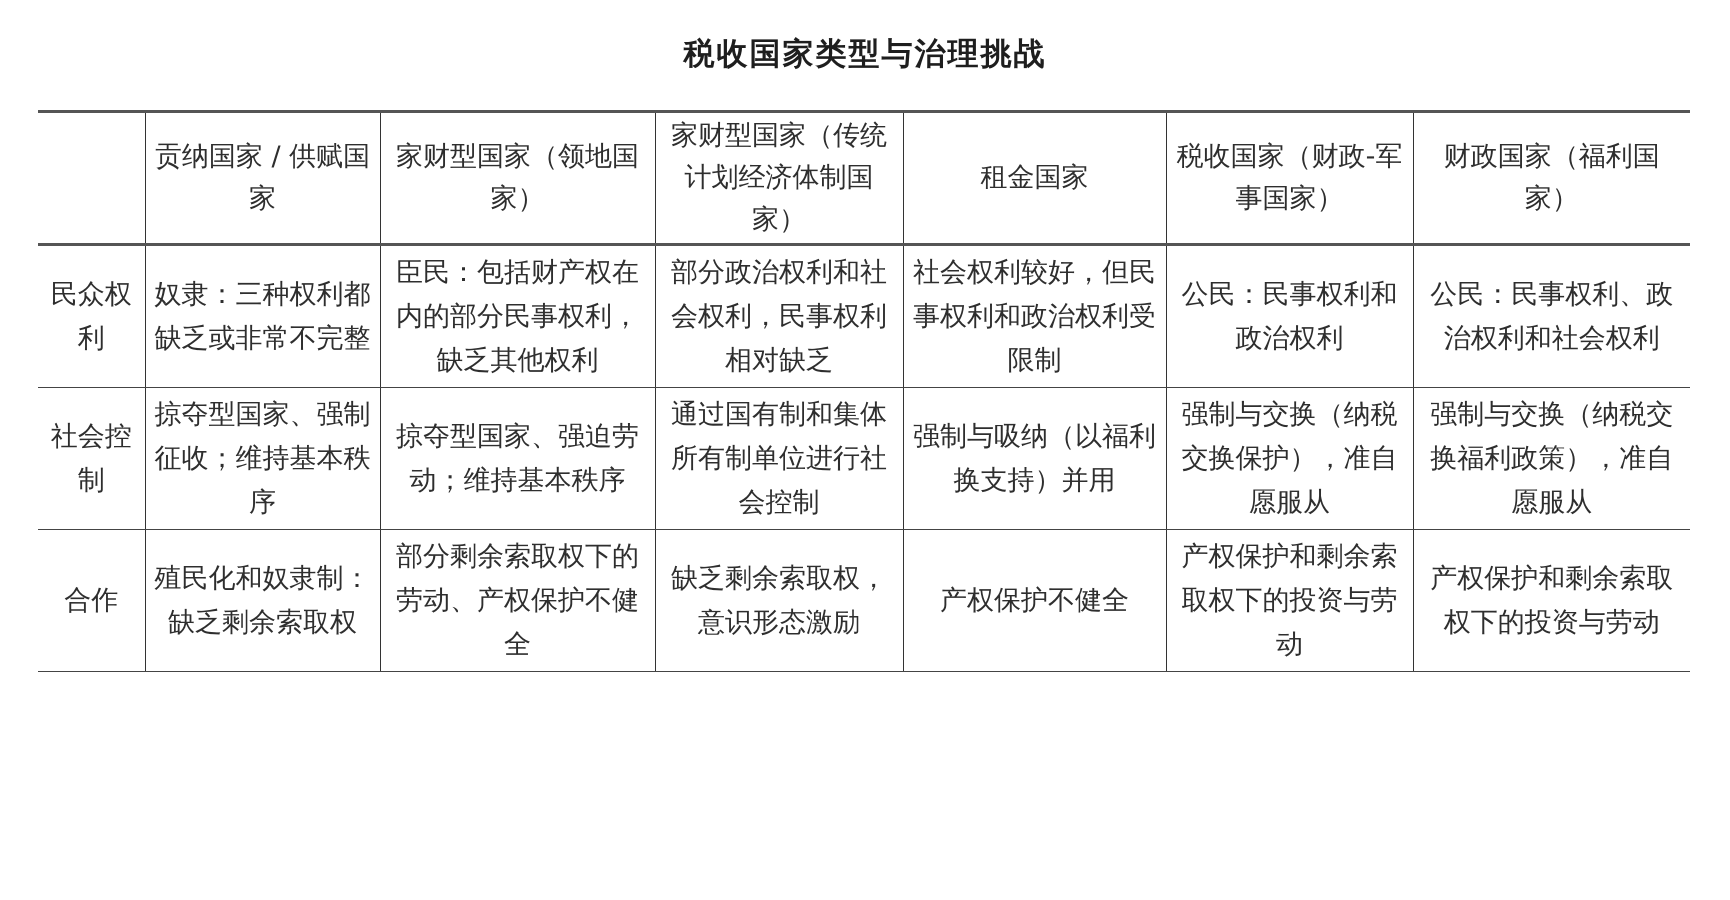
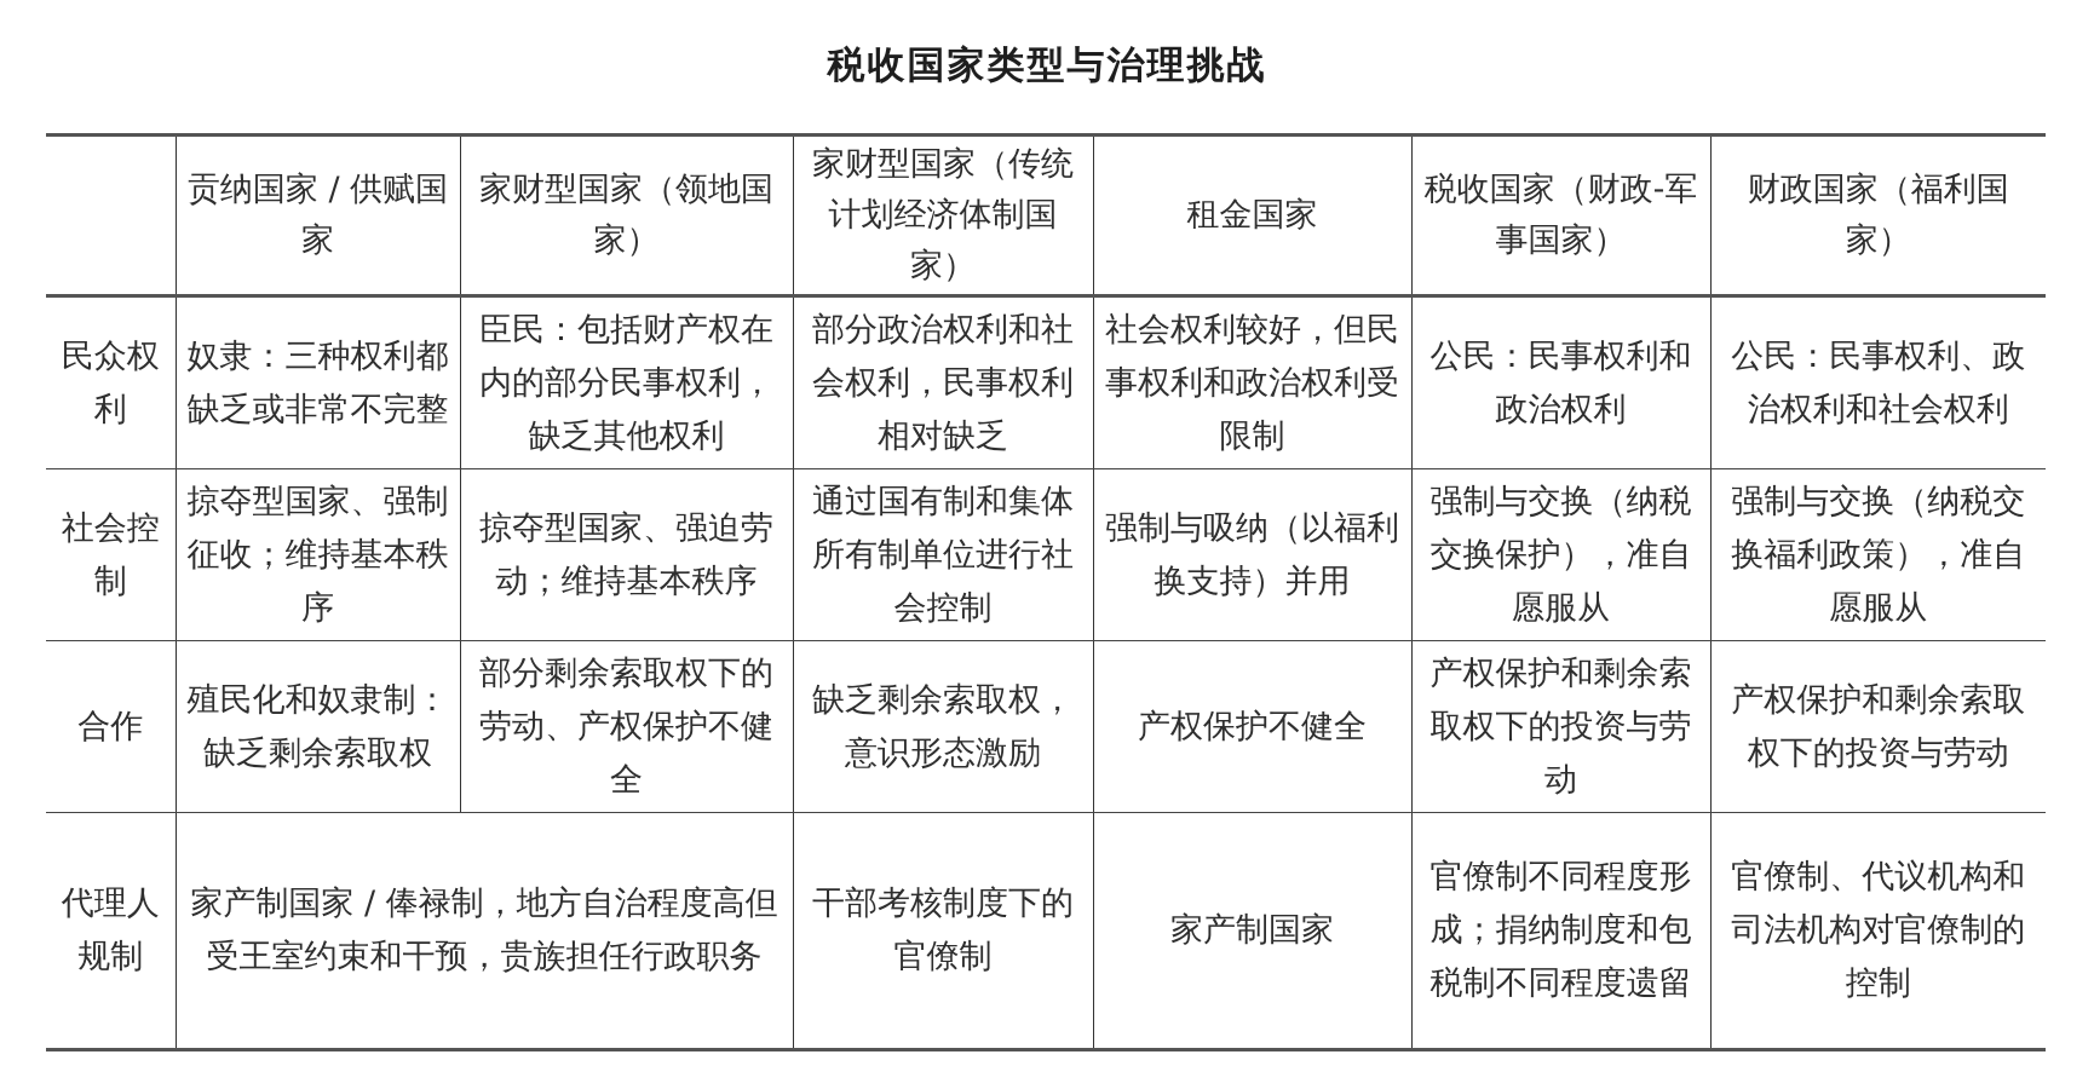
  税收国家类型与治理挑战
  	贡纳国家 / 供赋国家	家财型国家（领地国家）	家财型国家（传统计划经济体制国家）	租金国家	税收国家（财政-军事国家）	财政国家（福利国家）
  民众权利	奴隶：三种权利都缺乏或非常不完整	臣民：包括财产权在内的部分民事权利，缺乏其他权利	部分政治权利和社会权利，民事权利相对缺乏	社会权利较好，但民事权利和政治权利受限制	公民：民事权利和政治权利	公民：民事权利、政治权利和社会权利
  社会控制	掠夺型国家、强制征收；维持基本秩序	掠夺型国家、强迫劳动；维持基本秩序	通过国有制和集体所有制单位进行社会控制	强制与吸纳（以福利换支持）并用	强制与交换（纳税交换保护），准自愿服从	强制与交换（纳税交换福利政策），准自愿服从
  合作	殖民化和奴隶制：缺乏剩余索取权	部分剩余索取权下的劳动、产权保护不健全	缺乏剩余索取权，意识形态激励	产权保护不健全	产权保护和剩余索取权下的投资与劳动	产权保护和剩余索取权下的投资与劳动
+ 代理人规制	家产制国家 / 俸禄制，地方自治程度高但受王室约束和干预，贵族担任行政职务	干部考核制度下的官僚制	家产制国家	官僚制不同程度形成；捐纳制度和包税制不同程度遗留	官僚制、代议机构和司法机构对官僚制的控制
